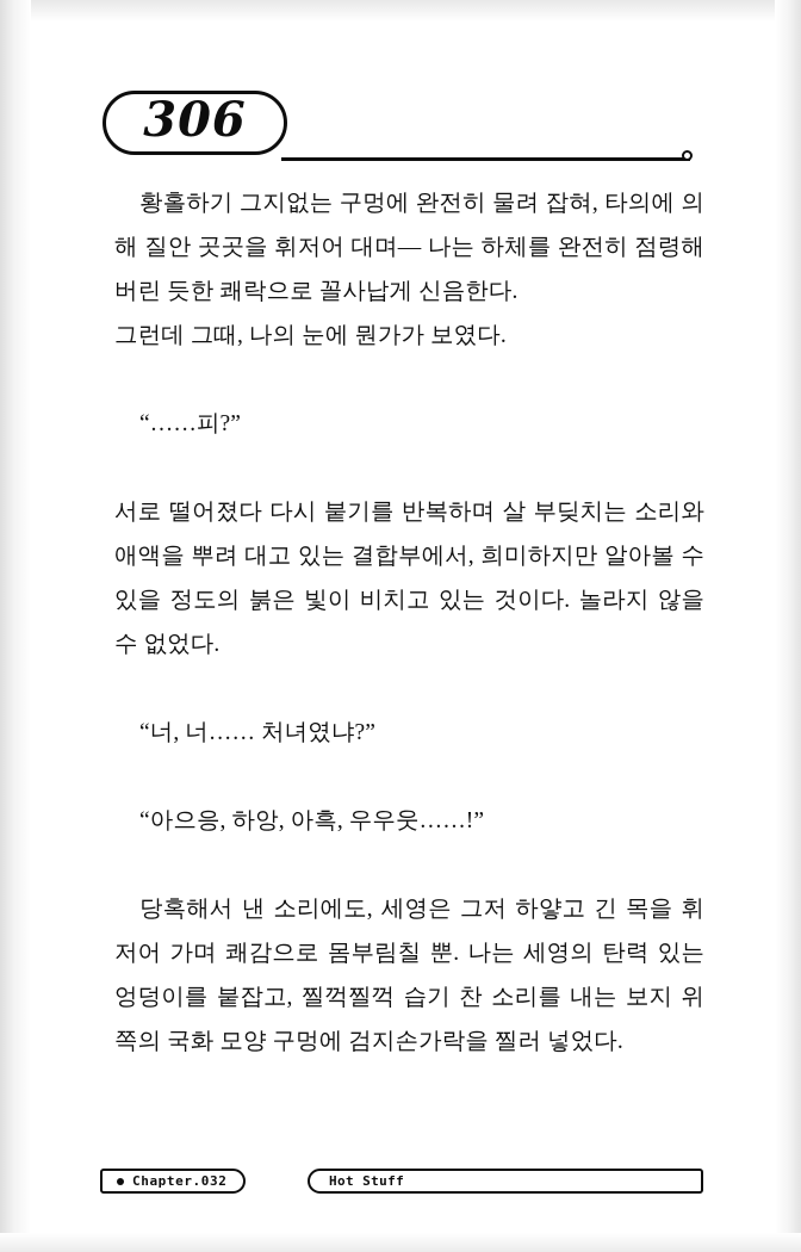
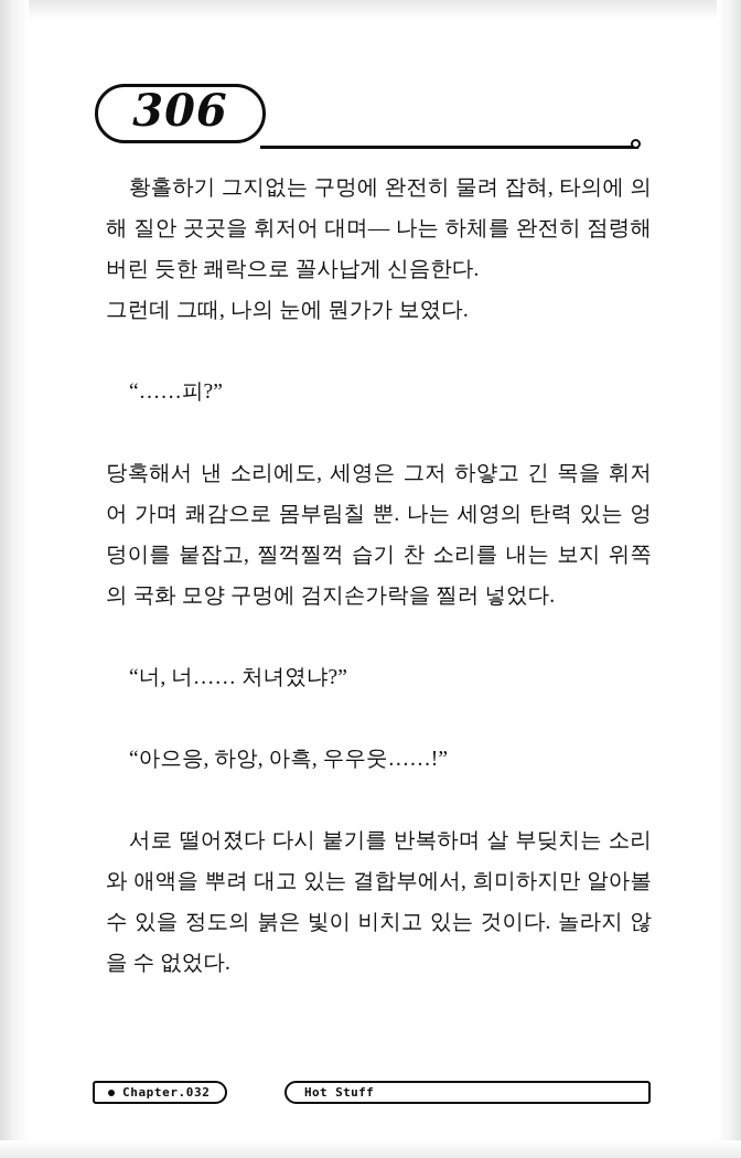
  306
  황홀하기 그지없는 구멍에 완전히 물려 잡혀, 타의에 의해 질안 곳곳을 휘저어 대며— 나는 하체를 완전히 점령해 버린 듯한 쾌락으로 꼴사납게 신음한다.
  그런데 그때, 나의 눈에 뭔가가 보였다.
  “……피?”
- 서로 떨어졌다 다시 붙기를 반복하며 살 부딪치는 소리와 애액을 뿌려 대고 있는 결합부에서, 희미하지만 알아볼 수 있을 정도의 붉은 빛이 비치고 있는 것이다. 놀라지 않을 수 없었다.
+ 당혹해서 낸 소리에도, 세영은 그저 하얗고 긴 목을 휘저어 가며 쾌감으로 몸부림칠 뿐. 나는 세영의 탄력 있는 엉덩이를 붙잡고, 찔꺽찔꺽 습기 찬 소리를 내는 보지 위쪽의 국화 모양 구멍에 검지손가락을 찔러 넣었다.
  “너, 너…… 처녀였냐?”
  “아으응, 하앙, 아흑, 우우웃……!”
- 당혹해서 낸 소리에도, 세영은 그저 하얗고 긴 목을 휘저어 가며 쾌감으로 몸부림칠 뿐. 나는 세영의 탄력 있는 엉덩이를 붙잡고, 찔꺽찔꺽 습기 찬 소리를 내는 보지 위쪽의 국화 모양 구멍에 검지손가락을 찔러 넣었다.
+ 서로 떨어졌다 다시 붙기를 반복하며 살 부딪치는 소리와 애액을 뿌려 대고 있는 결합부에서, 희미하지만 알아볼 수 있을 정도의 붉은 빛이 비치고 있는 것이다. 놀라지 않을 수 없었다.
  Chapter.032
  Hot Stuff
